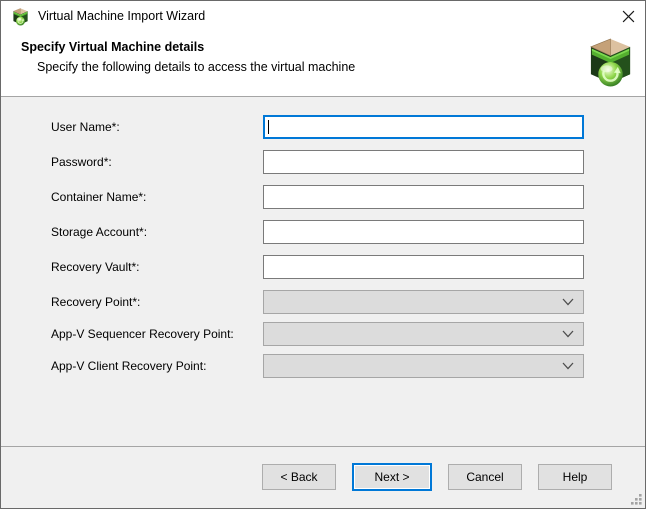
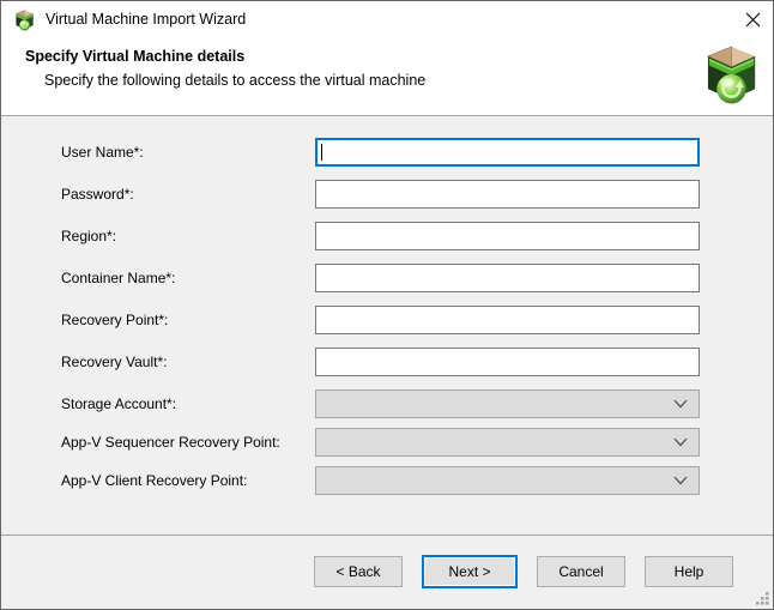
  Virtual Machine Import Wizard
  Specify Virtual Machine details
  Specify the following details to access the virtual machine
  User Name*:
  Password*:
+ Region*:
  Container Name*:
- Storage Account*:
+ Recovery Point*:
  Recovery Vault*:
- Recovery Point*:
+ Storage Account*:
  App-V Sequencer Recovery Point:
  App-V Client Recovery Point:
  < Back
  Next >
  Cancel
  Help
